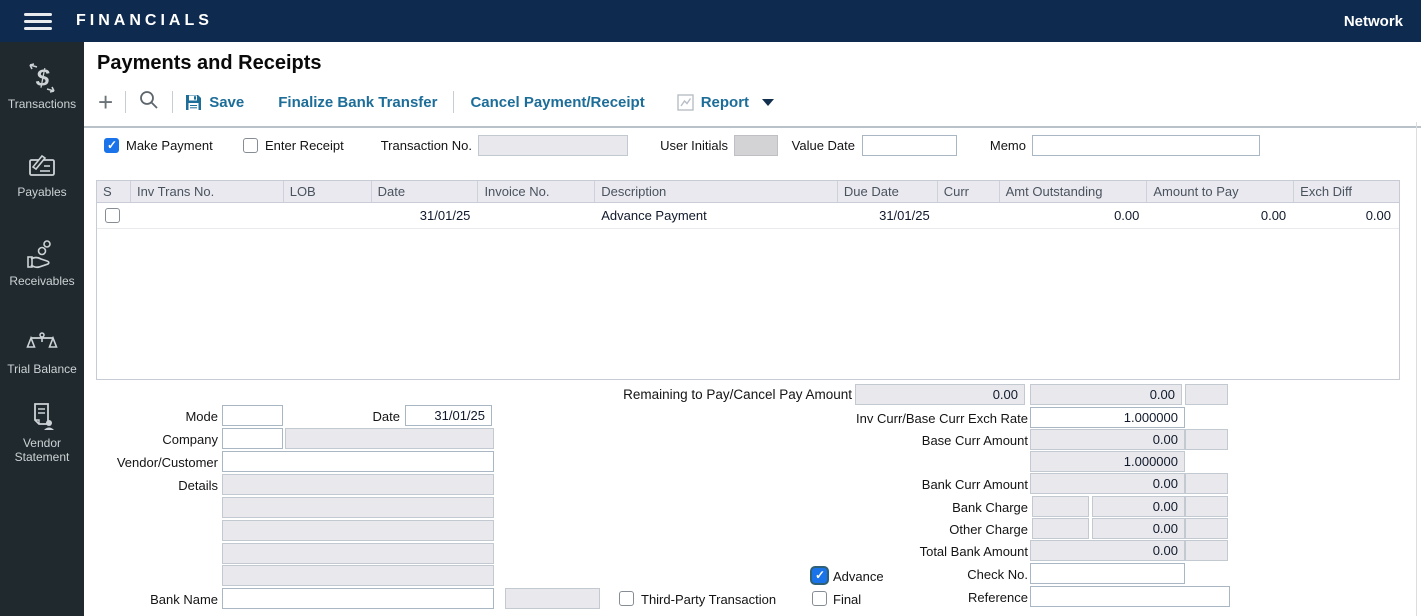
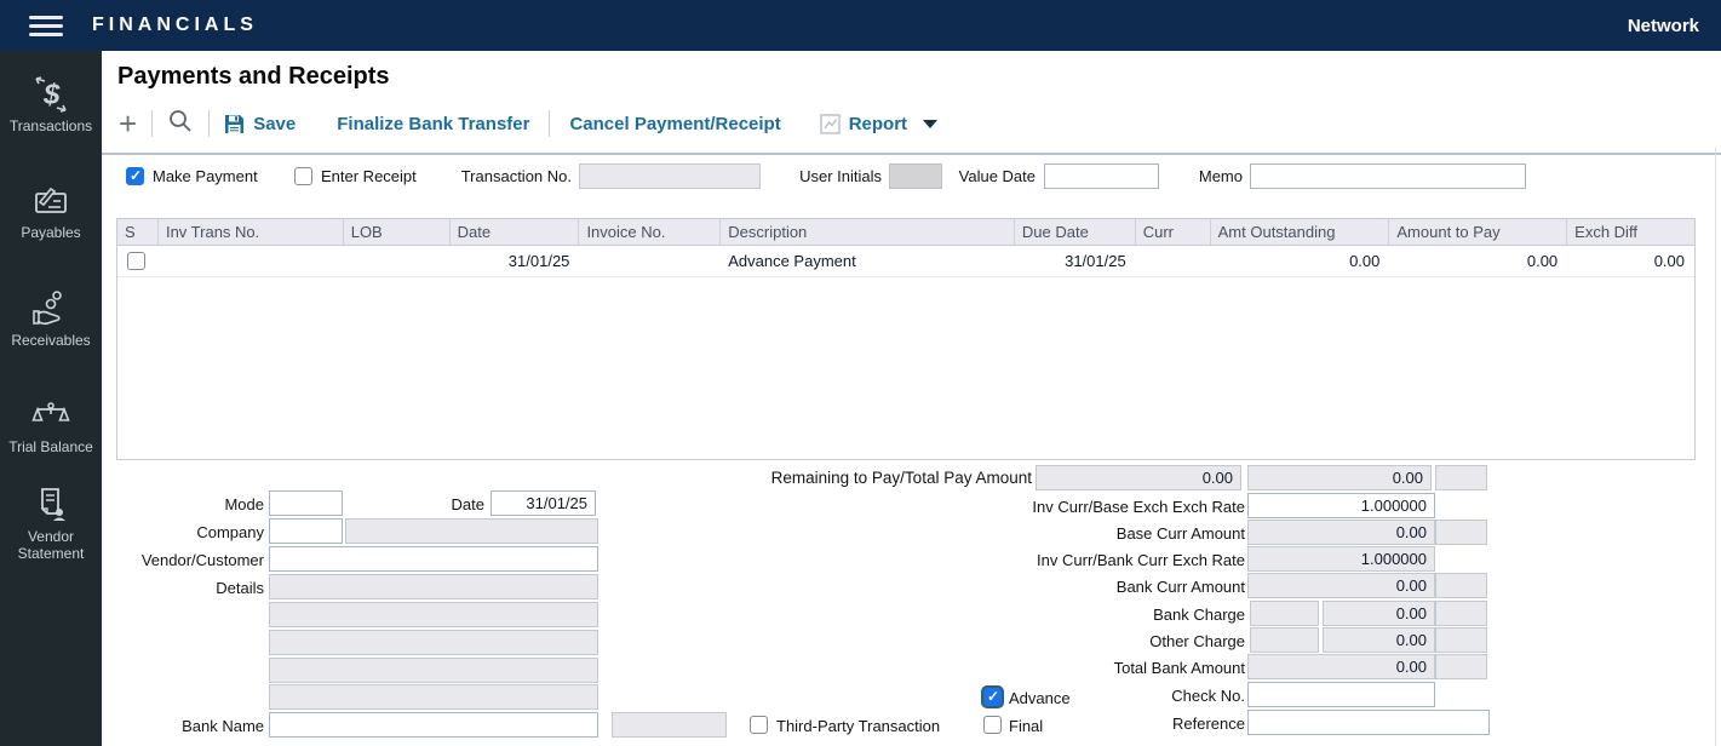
  FINANCIALS
  Network
  $
  Transactions
  Payables
  Receivables
  Trial Balance
  Vendor Statement
  Payments and Receipts
  +
  Save
  Finalize Bank Transfer
  Cancel Payment/Receipt
  Report
  Make Payment
  Enter Receipt
  Transaction No.
  User Initials
  Value Date
  Memo
  S
  Inv Trans No.
  LOB
  Date
  Invoice No.
  Description
  Due Date
  Curr
  Amt Outstanding
  Amount to Pay
  Exch Diff
  31/01/25
  Advance Payment
  31/01/25
  0.00
  0.00
  0.00
- Remaining to Pay/Cancel Pay Amount
+ Remaining to Pay/Total Pay Amount
  0.00
  0.00
  Mode
  Date
  31/01/25
  Company
  Vendor/Customer
  Details
  Bank Name
- Inv Curr/Base Curr Exch Rate
+ Inv Curr/Base Exch Exch Rate
  1.000000
  Base Curr Amount
  0.00
+ Inv Curr/Bank Curr Exch Rate
  1.000000
  Bank Curr Amount
  0.00
  Bank Charge
  0.00
  Other Charge
  0.00
  Total Bank Amount
  0.00
  Check No.
  Reference
  Third-Party Transaction
  Advance
  Final
